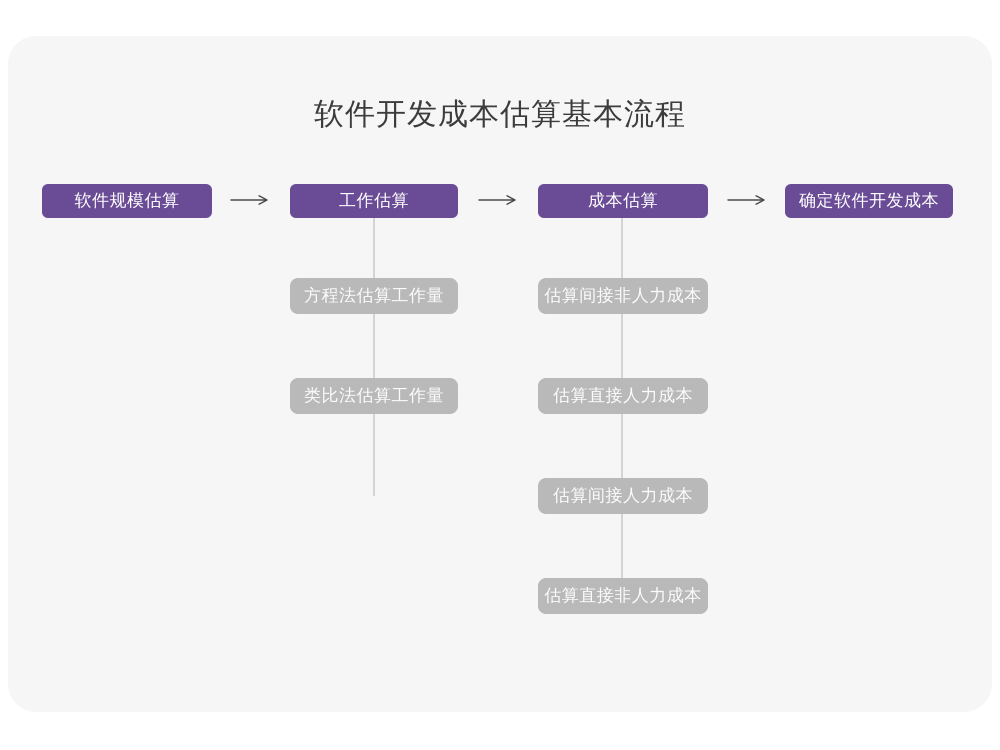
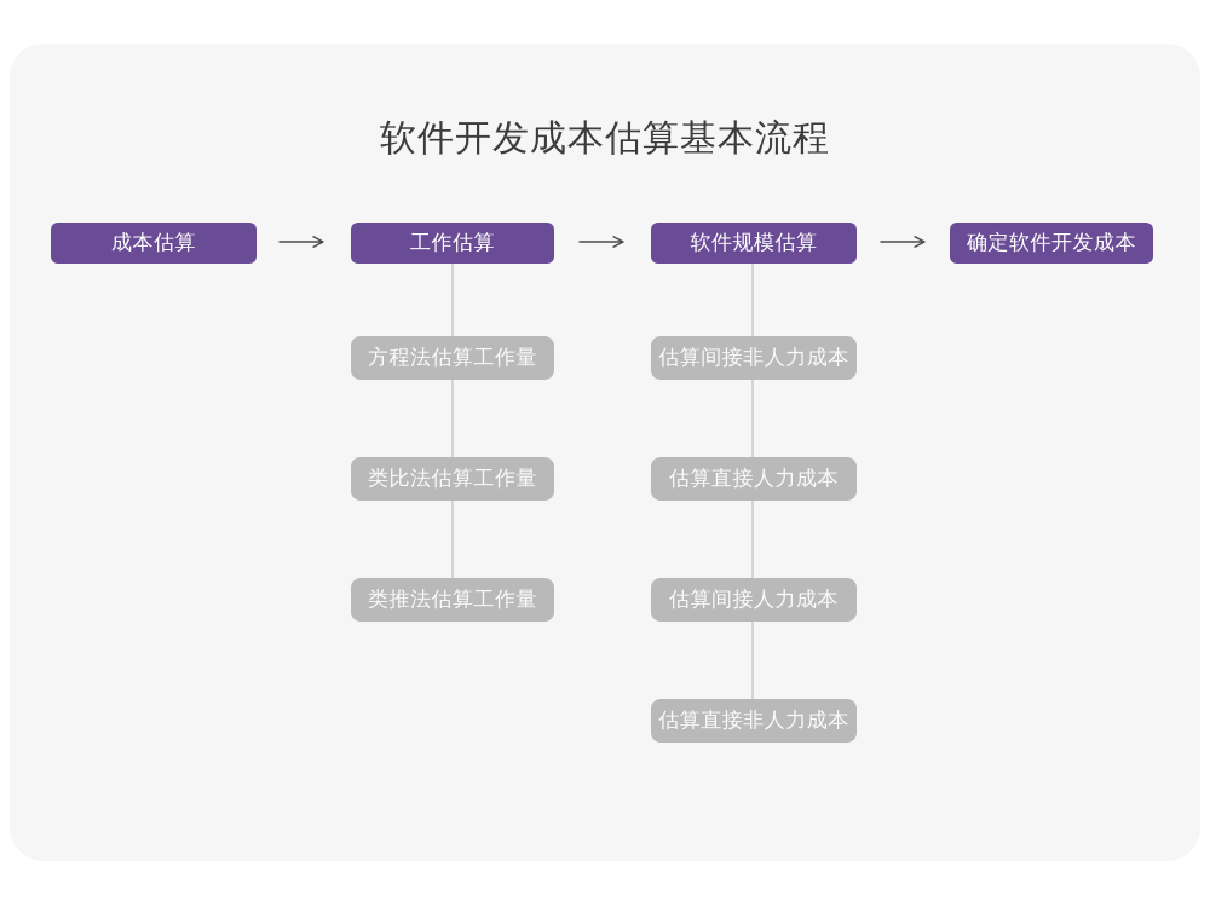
  软件开发成本估算基本流程
- 软件规模估算
+ 成本估算
  工作估算
- 成本估算
+ 软件规模估算
  确定软件开发成本
  方程法估算工作量
  类比法估算工作量
+ 类推法估算工作量
  估算间接非人力成本
  估算直接人力成本
  估算间接人力成本
  估算直接非人力成本
